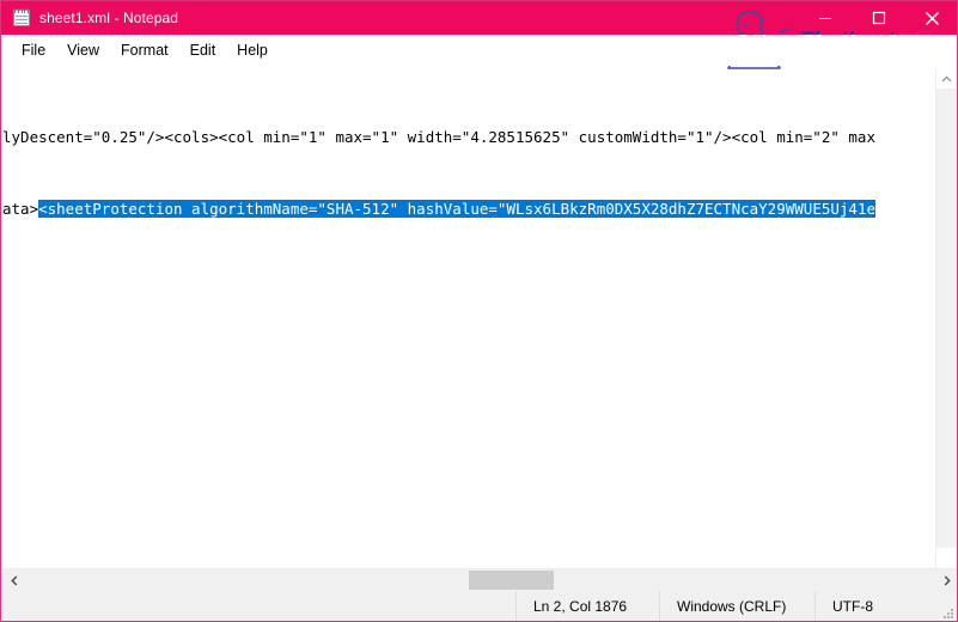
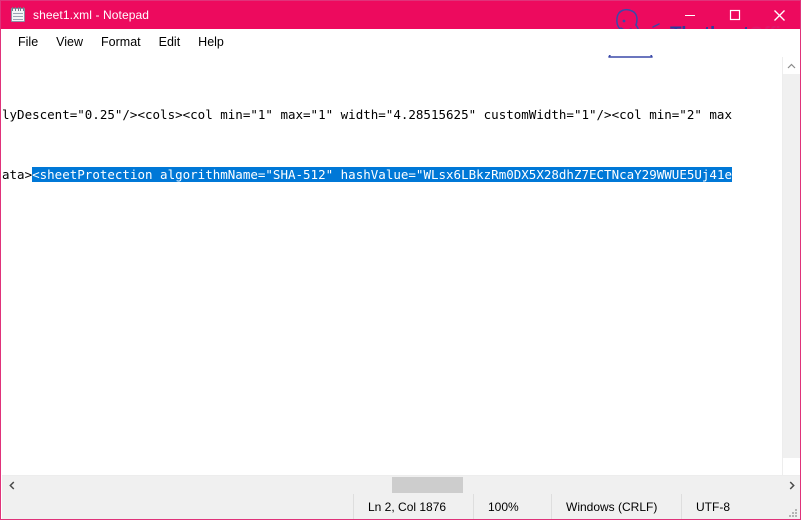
  sheet1.xml - Notepad
  File
  View
  Format
  Edit
  Help
  lyDescent="0.25"/><cols><col min="1" max="1" width="4.28515625" customWidth="1"/><col min="2" max
  ata><sheetProtection algorithmName="SHA-512" hashValue="WLsx6LBkzRm0DX5X28dhZ7ECTNcaY29WWUE5Uj41e
  Ln 2, Col 1876
+ 100%
  Windows (CRLF)
  UTF-8
